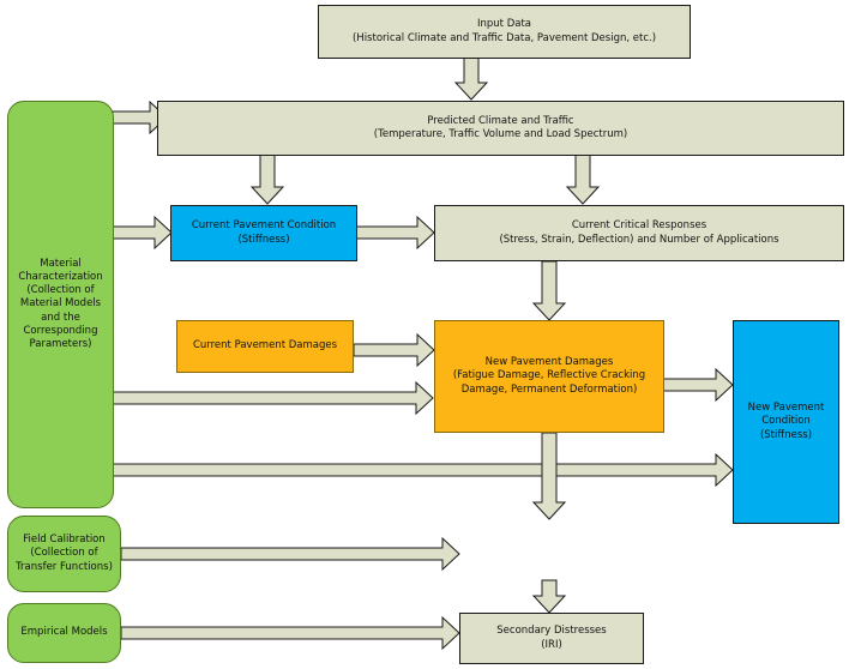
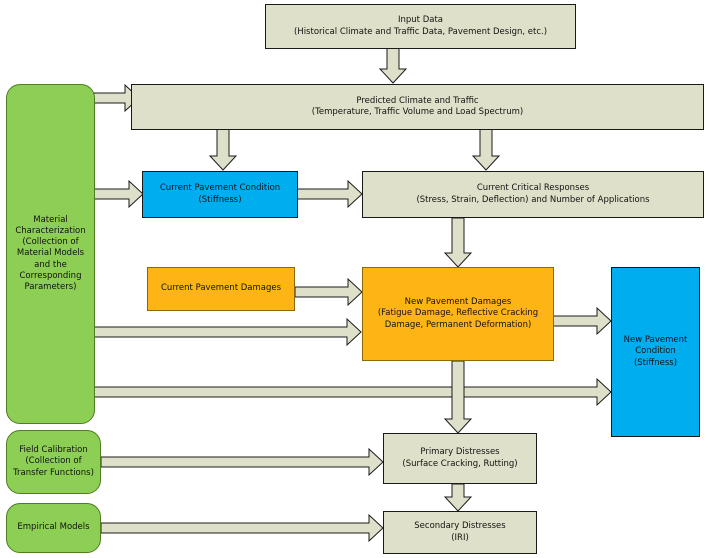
  Input Data
  (Historical Climate and Traffic Data, Pavement Design, etc.)
  Predicted Climate and Traffic
  (Temperature, Traffic Volume and Load Spectrum)
  Material
  Characterization
  (Collection of
  Material Models
  and the
  Corresponding
  Parameters)
  Current Pavement Condition
  (Stiffness)
  Current Critical Responses
  (Stress, Strain, Deflection) and Number of Applications
  Current Pavement Damages
  New Pavement Damages
  (Fatigue Damage, Reflective Cracking
  Damage, Permanent Deformation)
  New Pavement
  Condition
  (Stiffness)
  Field Calibration
  (Collection of
  Transfer Functions)
  Empirical Models
+ Primary Distresses
+ (Surface Cracking, Rutting)
  Secondary Distresses
  (IRI)
